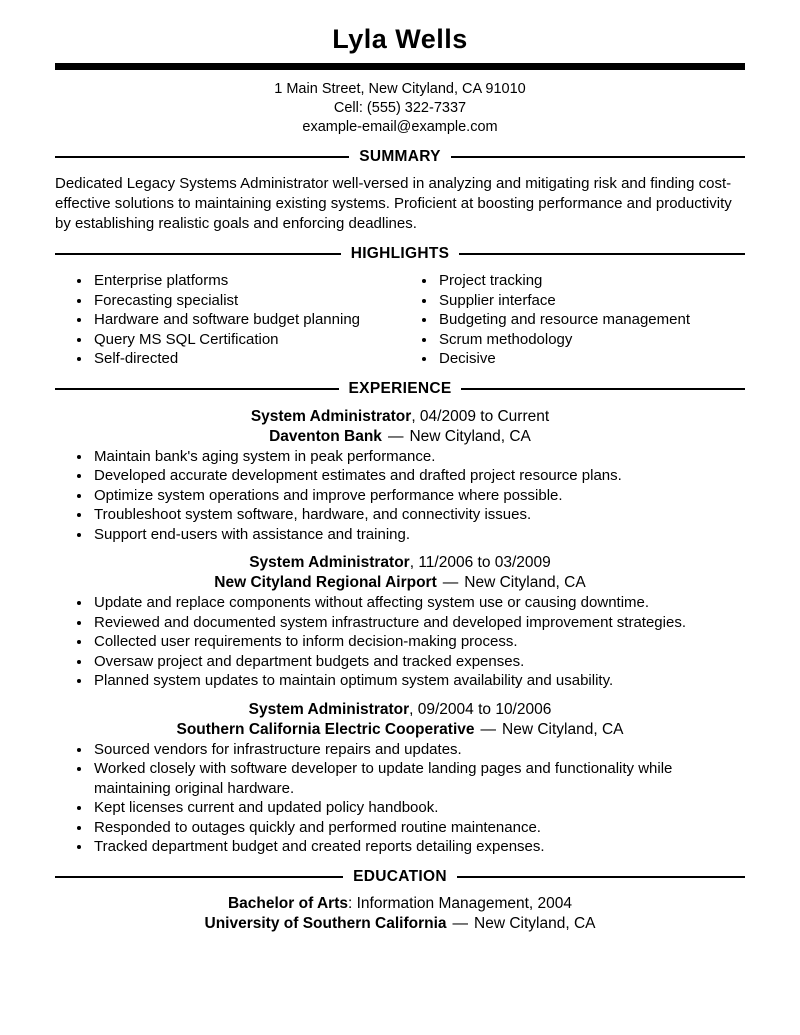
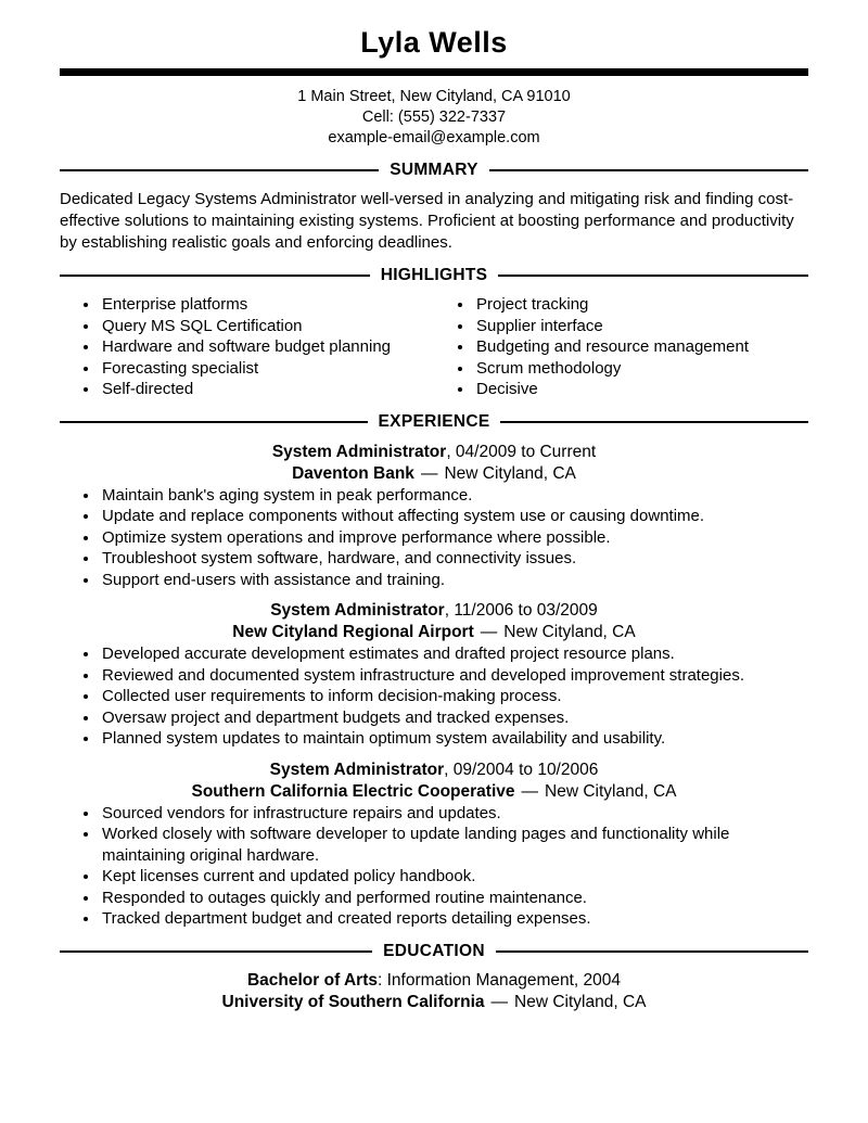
  Lyla Wells
  1 Main Street, New Cityland, CA 91010
  Cell: (555) 322-7337
  example-email@example.com
  SUMMARY
  Dedicated Legacy Systems Administrator well-versed in analyzing and mitigating risk and finding cost-effective solutions to maintaining existing systems. Proficient at boosting performance and productivity by establishing realistic goals and enforcing deadlines.
  HIGHLIGHTS
  Enterprise platforms
- Forecasting specialist
+ Query MS SQL Certification
  Hardware and software budget planning
- Query MS SQL Certification
+ Forecasting specialist
  Self-directed
  Project tracking
  Supplier interface
  Budgeting and resource management
  Scrum methodology
  Decisive
  EXPERIENCE
  System Administrator, 04/2009 to Current
  Daventon Bank — New Cityland, CA
  Maintain bank's aging system in peak performance.
- Developed accurate development estimates and drafted project resource plans.
+ Update and replace components without affecting system use or causing downtime.
  Optimize system operations and improve performance where possible.
  Troubleshoot system software, hardware, and connectivity issues.
  Support end-users with assistance and training.
  System Administrator, 11/2006 to 03/2009
  New Cityland Regional Airport — New Cityland, CA
- Update and replace components without affecting system use or causing downtime.
+ Developed accurate development estimates and drafted project resource plans.
  Reviewed and documented system infrastructure and developed improvement strategies.
  Collected user requirements to inform decision-making process.
  Oversaw project and department budgets and tracked expenses.
  Planned system updates to maintain optimum system availability and usability.
  System Administrator, 09/2004 to 10/2006
  Southern California Electric Cooperative — New Cityland, CA
  Sourced vendors for infrastructure repairs and updates.
  Worked closely with software developer to update landing pages and functionality while maintaining original hardware.
  Kept licenses current and updated policy handbook.
  Responded to outages quickly and performed routine maintenance.
  Tracked department budget and created reports detailing expenses.
  EDUCATION
  Bachelor of Arts: Information Management, 2004
  University of Southern California — New Cityland, CA
